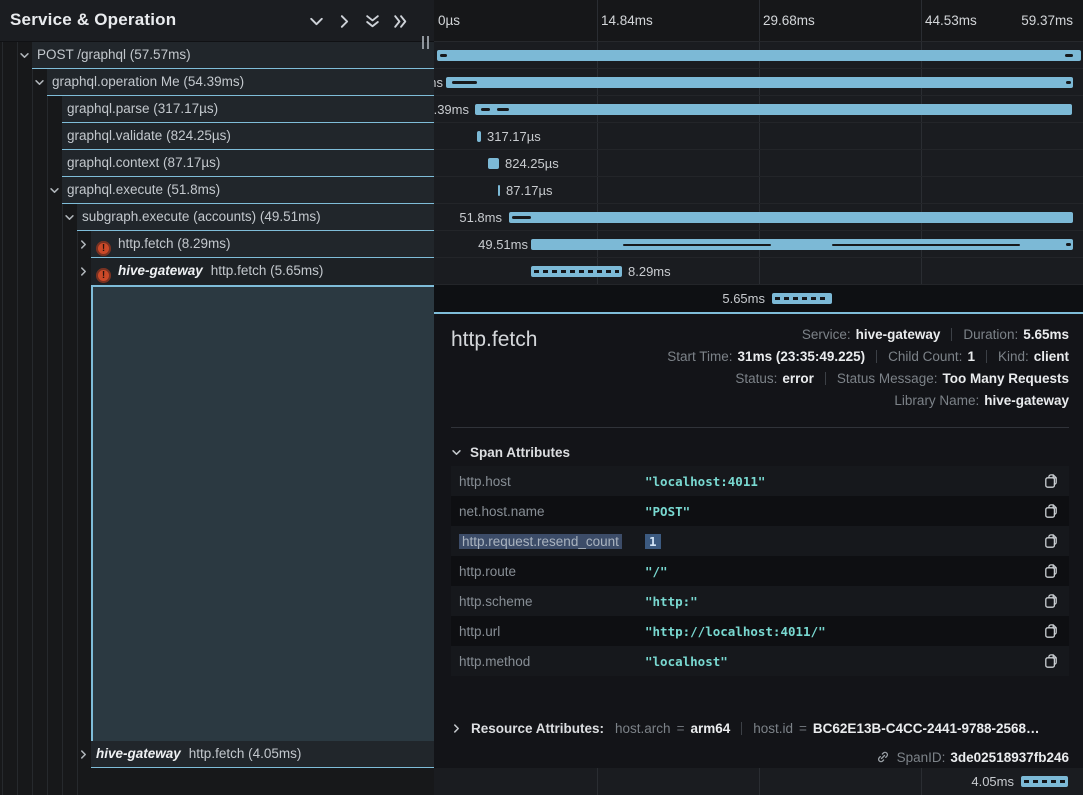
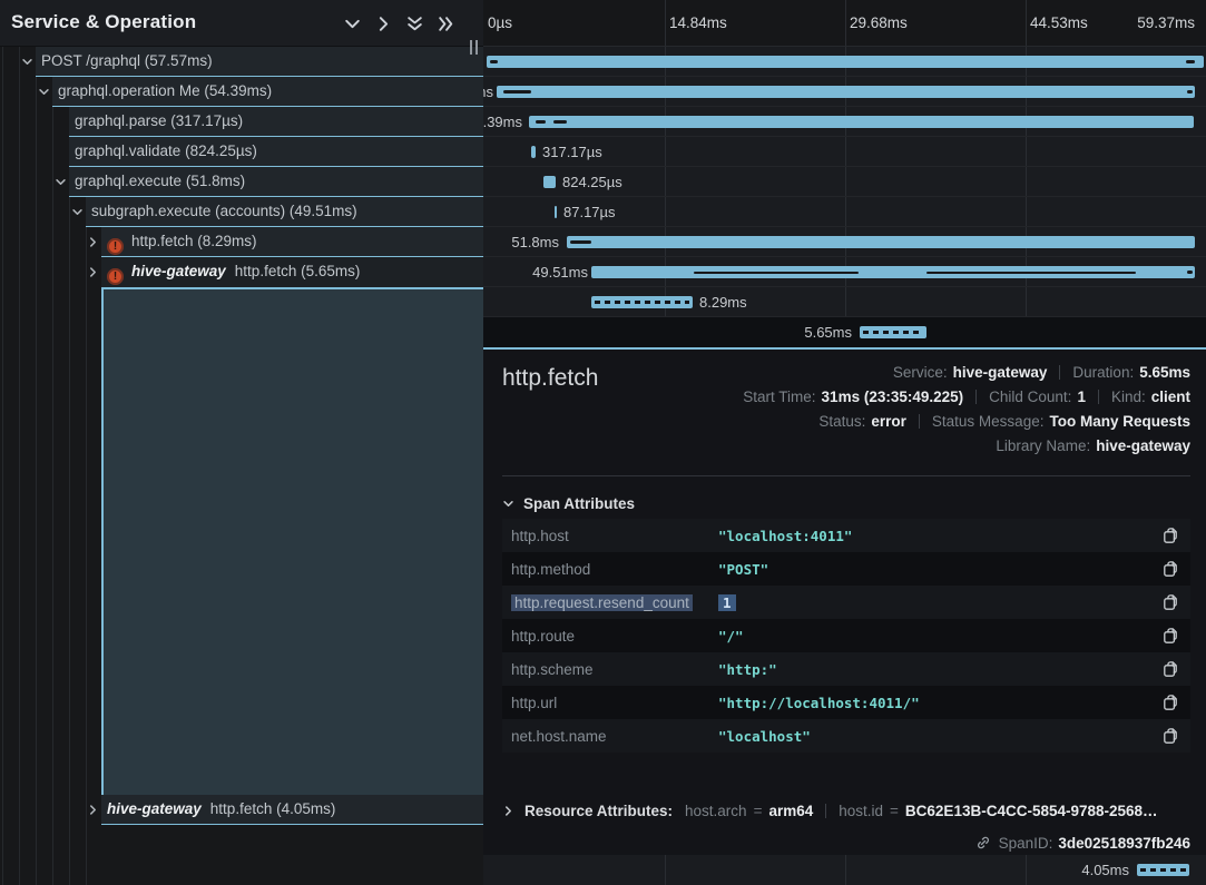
  Service & Operation
  POST /graphql (57.57ms)
  graphql.operation Me (54.39ms)
  graphql.parse (317.17µs)
  graphql.validate (824.25µs)
- graphql.context (87.17µs)
  graphql.execute (51.8ms)
  subgraph.execute (accounts) (49.51ms)
  ! http.fetch (8.29ms)
  ! hive-gateway http.fetch (5.65ms)
  hive-gateway http.fetch (4.05ms)
  0µs
  14.84ms
  29.68ms
  44.53ms
  59.37ms
  .39ms
  317.17µs
  824.25µs
  87.17µs
  51.8ms
  49.51ms
  8.29ms
  5.65ms
  http.fetch
  Service: hive-gateway Duration: 5.65ms
  Start Time: 31ms (23:35:49.225) Child Count: 1 Kind: client
  Status: error Status Message: Too Many Requests
  Library Name: hive-gateway
  Span Attributes
  http.host
  "localhost:4011"
- net.host.name
+ http.method
  "POST"
  http.request.resend_count
  1
  http.route
  "/"
  http.scheme
  "http:"
  http.url
  "http://localhost:4011/"
- http.method
+ net.host.name
  "localhost"
- Resource Attributes: host.arch = arm64 host.id = BC62E13B-C4CC-2441-9788-2568…
+ Resource Attributes: host.arch = arm64 host.id = BC62E13B-C4CC-5854-9788-2568…
  SpanID: 3de02518937fb246
  4.05ms
